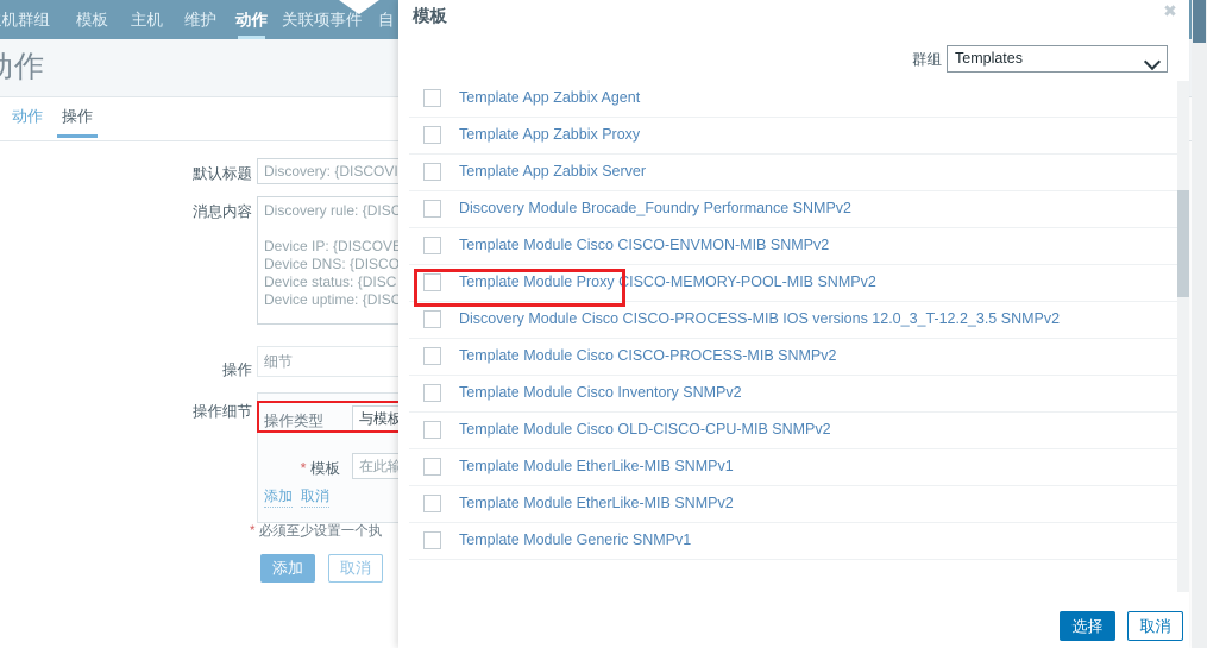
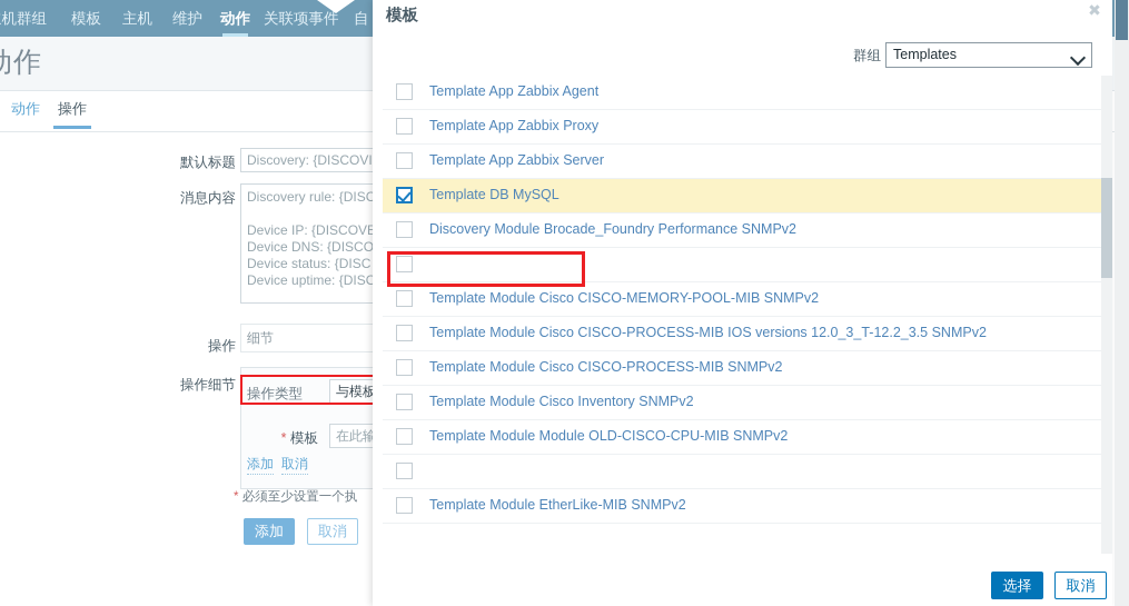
  机群组
  模板
  主机
  维护
  动作
  关联项事件
  自
  动作
  操作
  默认标题
  Discovery: {DISCOVI
  消息内容
  Discovery rule: {DISC
  Device IP: {DISCOV
  Device DNS: {DISCO
  Device status: {DISC
  Device uptime: {DISO
  操作
  细节
  操作细节
  操作类型
  与模板
  * 模板
  在此输
  添加
  取消
  * 必须至少设置一个执
  添加
  取消
  模板
  ✖
  群组
  Templates
  Template App Zabbix Agent
  Template App Zabbix Proxy
  Template App Zabbix Server
+ Template DB MySQL
  Discovery Module Brocade_Foundry Performance SNMPv2
- Template Module Cisco CISCO-ENVMON-MIB SNMPv2
- Template Module Proxy CISCO-MEMORY-POOL-MIB SNMPv2
+ Template Module Cisco CISCO-MEMORY-POOL-MIB SNMPv2
- Discovery Module Cisco CISCO-PROCESS-MIB IOS versions 12.0_3_T-12.2_3.5 SNMPv2
+ Template Module Cisco CISCO-PROCESS-MIB IOS versions 12.0_3_T-12.2_3.5 SNMPv2
  Template Module Cisco CISCO-PROCESS-MIB SNMPv2
  Template Module Cisco Inventory SNMPv2
- Template Module Cisco OLD-CISCO-CPU-MIB SNMPv2
+ Template Module Module OLD-CISCO-CPU-MIB SNMPv2
- Template Module EtherLike-MIB SNMPv1
  Template Module EtherLike-MIB SNMPv2
- Template Module Generic SNMPv1
  选择
  取消
